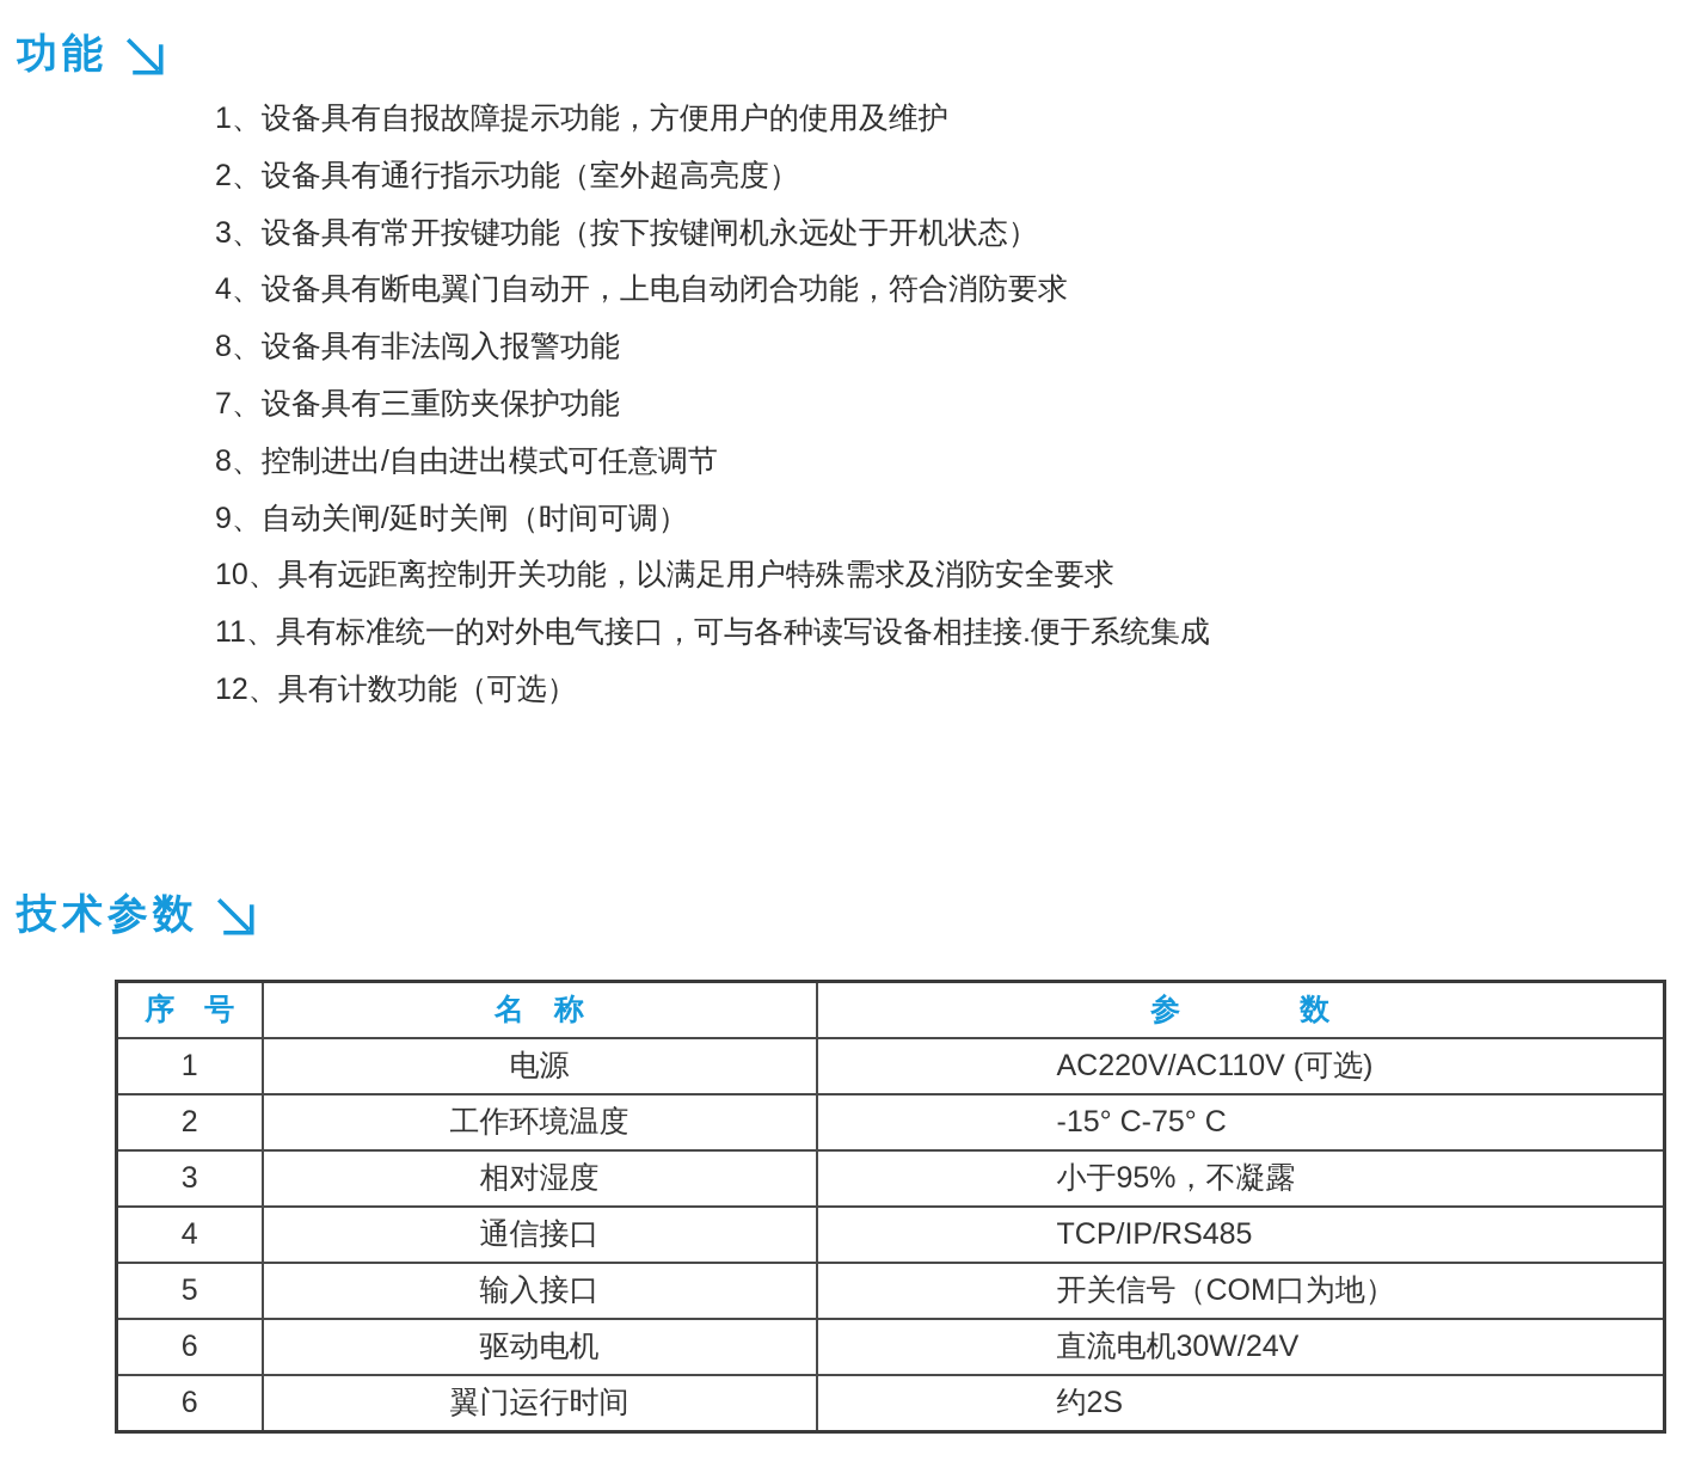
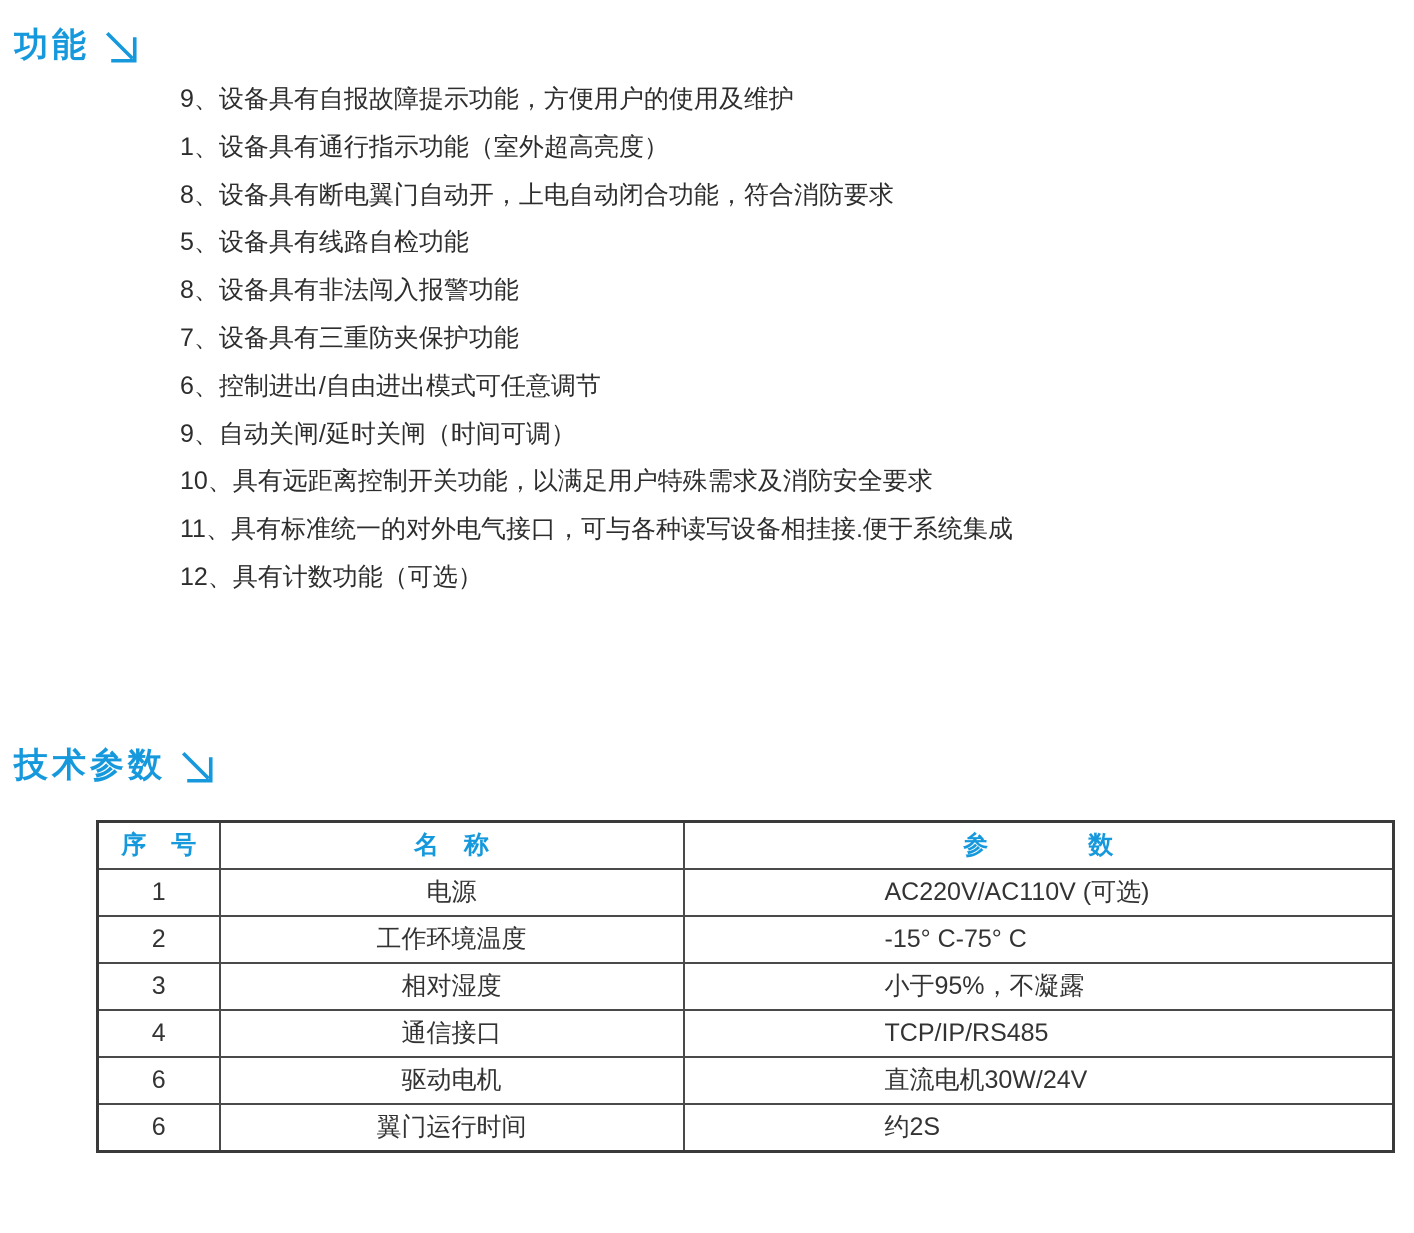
  功能
- 1、设备具有自报故障提示功能，方便用户的使用及维护
+ 9、设备具有自报故障提示功能，方便用户的使用及维护
- 2、设备具有通行指示功能（室外超高亮度）
+ 1、设备具有通行指示功能（室外超高亮度）
- 3、设备具有常开按键功能（按下按键闸机永远处于开机状态）
- 4、设备具有断电翼门自动开，上电自动闭合功能，符合消防要求
+ 8、设备具有断电翼门自动开，上电自动闭合功能，符合消防要求
+ 5、设备具有线路自检功能
  8、设备具有非法闯入报警功能
  7、设备具有三重防夹保护功能
- 8、控制进出/自由进出模式可任意调节
+ 6、控制进出/自由进出模式可任意调节
  9、自动关闸/延时关闸（时间可调）
  10、具有远距离控制开关功能，以满足用户特殊需求及消防安全要求
  11、具有标准统一的对外电气接口，可与各种读写设备相挂接.便于系统集成
  12、具有计数功能（可选）
  技术参数
  序 号	名 称	参 数
  1	电源	AC220V/AC110V (可选)
  2	工作环境温度	-15° C-75° C
  3	相对湿度	小于95%，不凝露
  4	通信接口	TCP/IP/RS485
- 5	输入接口	开关信号（COM口为地）
  6	驱动电机	直流电机30W/24V
  6	翼门运行时间	约2S
